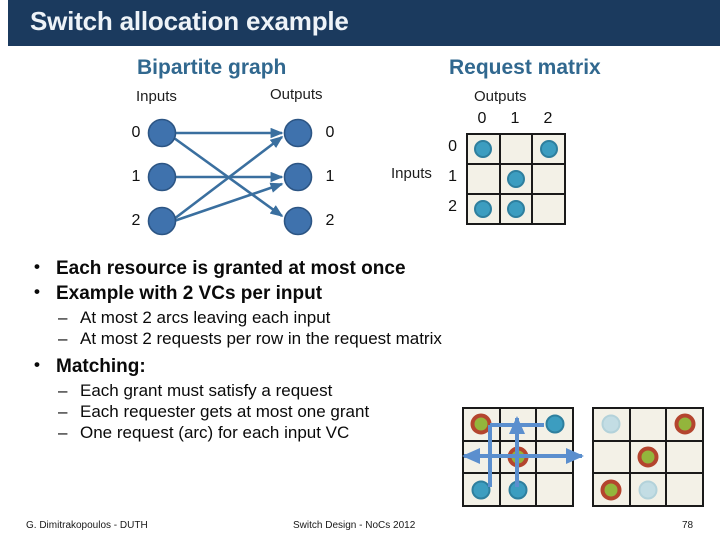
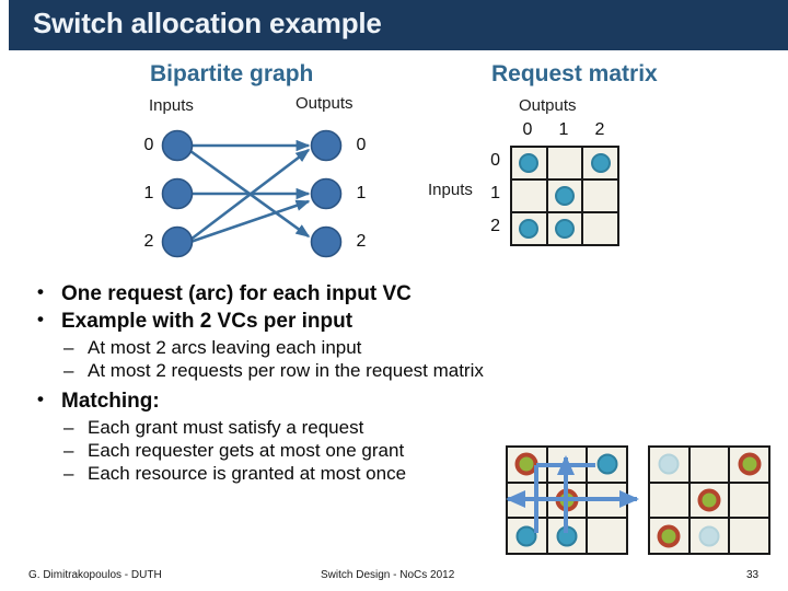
  Switch allocation example
  Bipartite graph
  Request matrix
  Inputs
  Outputs
  0
  1
  2
  0
  1
  2
  Outputs
  Inputs
  0
  1
  2
  0
  1
  2
- Each resource is granted at most once
+ One request (arc) for each input VC
  Example with 2 VCs per input
  At most 2 arcs leaving each input
  At most 2 requests per row in the request matrix
  Matching:
  Each grant must satisfy a request
  Each requester gets at most one grant
- One request (arc) for each input VC
+ Each resource is granted at most once
  G. Dimitrakopoulos - DUTH
  Switch Design - NoCs 2012
- 78
+ 33
